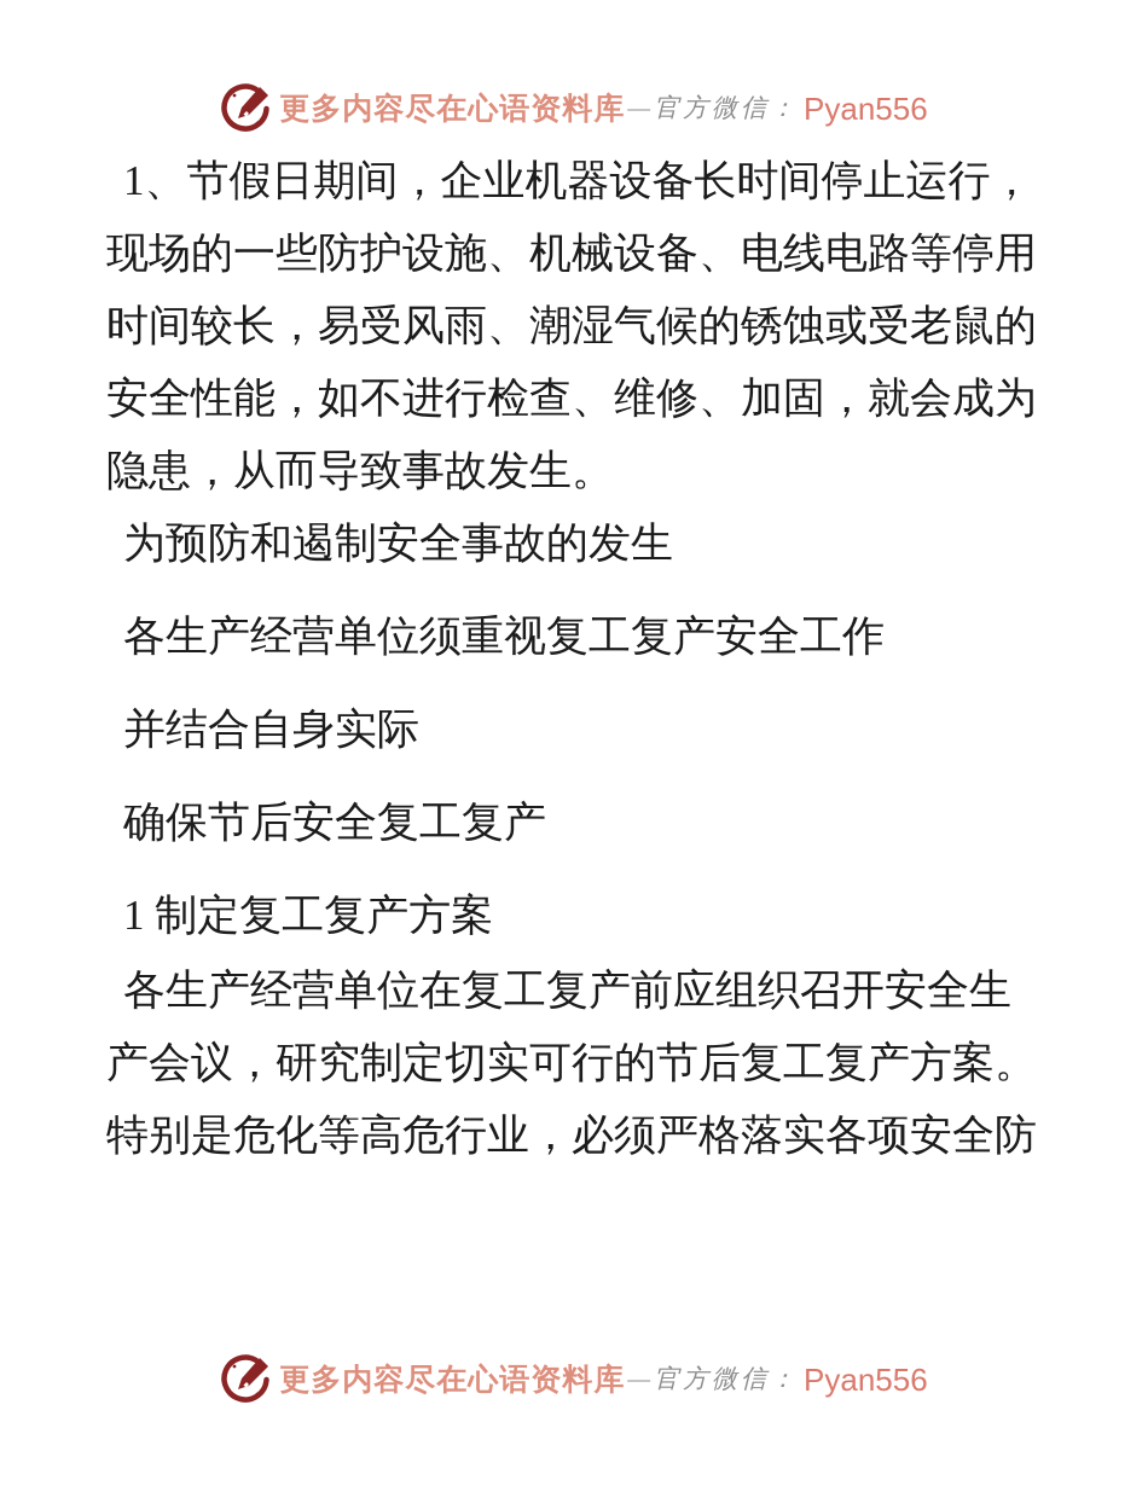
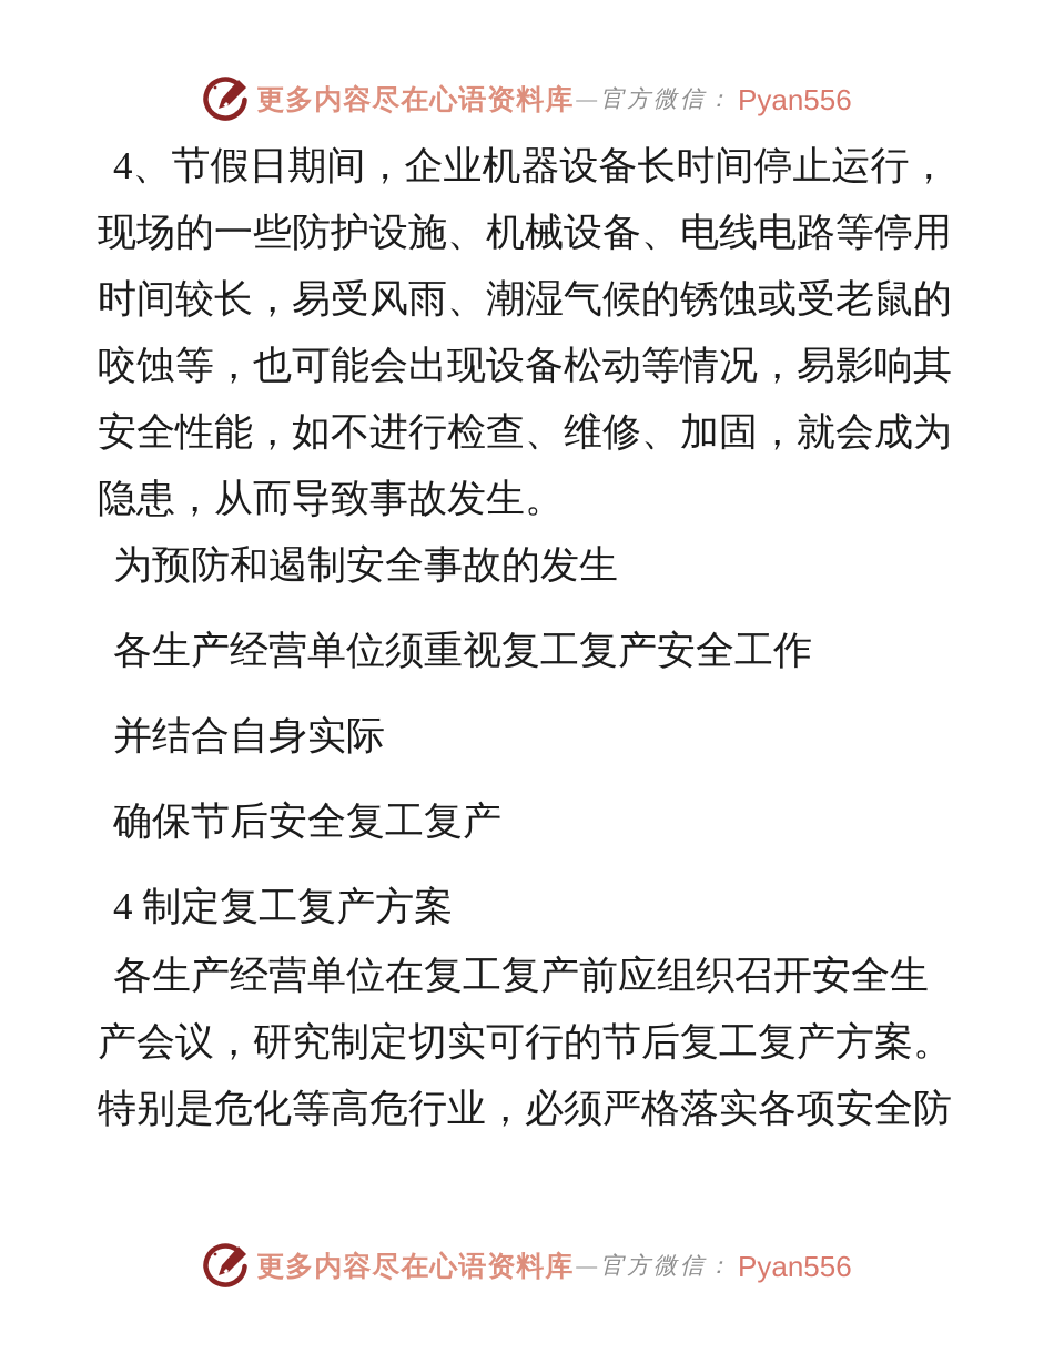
  更多内容尽在心语资料库
  —官方微信：
  Pyan556
- 1、节假日期间，企业机器设备长时间停止运行，
+ 4、节假日期间，企业机器设备长时间停止运行，
  现场的一些防护设施、机械设备、电线电路等停用
  时间较长，易受风雨、潮湿气候的锈蚀或受老鼠的
+ 咬蚀等，也可能会出现设备松动等情况，易影响其
  安全性能，如不进行检查、维修、加固，就会成为
  隐患，从而导致事故发生。
  为预防和遏制安全事故的发生
  各生产经营单位须重视复工复产安全工作
  并结合自身实际
  确保节后安全复工复产
- 1 制定复工复产方案
+ 4 制定复工复产方案
  各生产经营单位在复工复产前应组织召开安全生
  产会议，研究制定切实可行的节后复工复产方案。
  特别是危化等高危行业，必须严格落实各项安全防
  更多内容尽在心语资料库
  —官方微信：
  Pyan556
